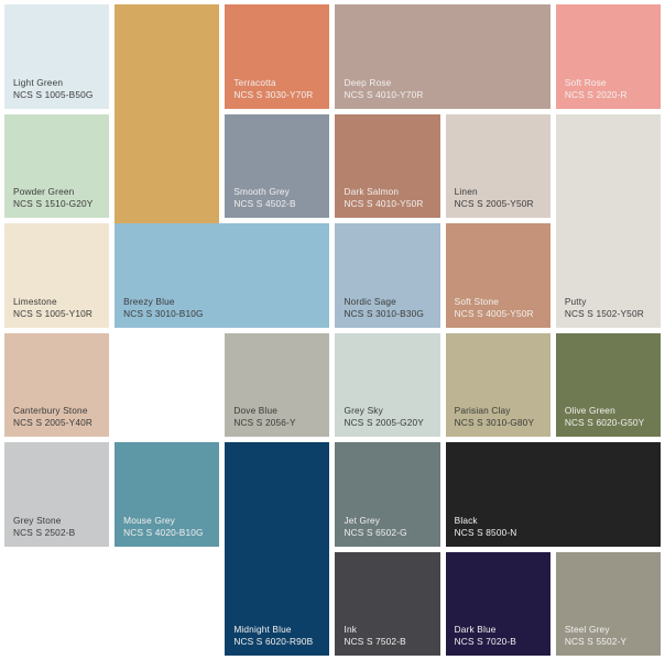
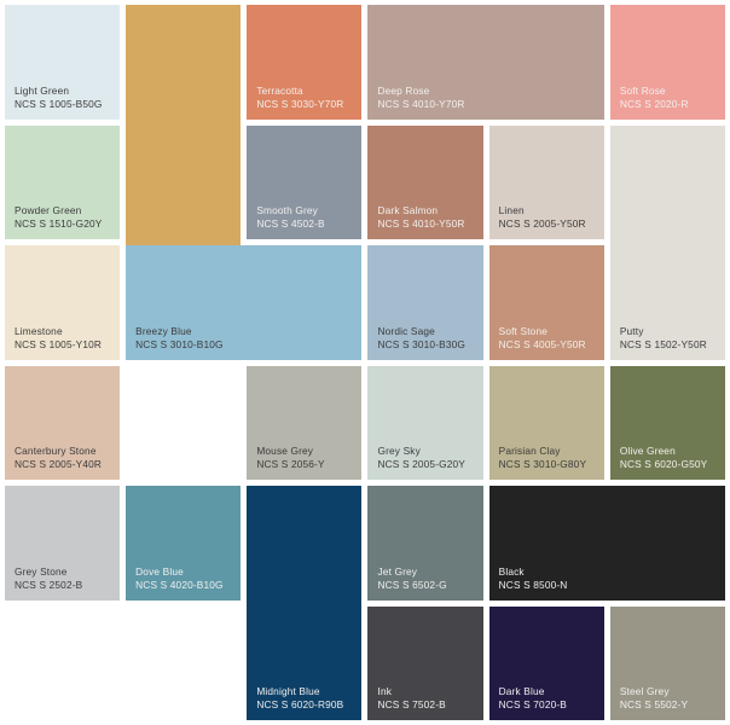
  Light Green
  NCS S 1005-B50G
  Terracotta
  NCS S 3030-Y70R
  Deep Rose
  NCS S 4010-Y70R
  Soft Rose
  NCS S 2020-R
  Powder Green
  NCS S 1510-G20Y
  Smooth Grey
  NCS S 4502-B
  Dark Salmon
  NCS S 4010-Y50R
  Linen
  NCS S 2005-Y50R
  Putty
  NCS S 1502-Y50R
  Limestone
  NCS S 1005-Y10R
  Breezy Blue
  NCS S 3010-B10G
  Nordic Sage
  NCS S 3010-B30G
  Soft Stone
  NCS S 4005-Y50R
  Canterbury Stone
  NCS S 2005-Y40R
- Dove Blue
+ Mouse Grey
  NCS S 2056-Y
  Grey Sky
  NCS S 2005-G20Y
  Parisian Clay
  NCS S 3010-G80Y
  Olive Green
  NCS S 6020-G50Y
  Grey Stone
  NCS S 2502-B
- Mouse Grey
+ Dove Blue
  NCS S 4020-B10G
  Midnight Blue
  NCS S 6020-R90B
  Jet Grey
  NCS S 6502-G
  Black
  NCS S 8500-N
  Ink
  NCS S 7502-B
  Dark Blue
  NCS S 7020-B
  Steel Grey
  NCS S 5502-Y
